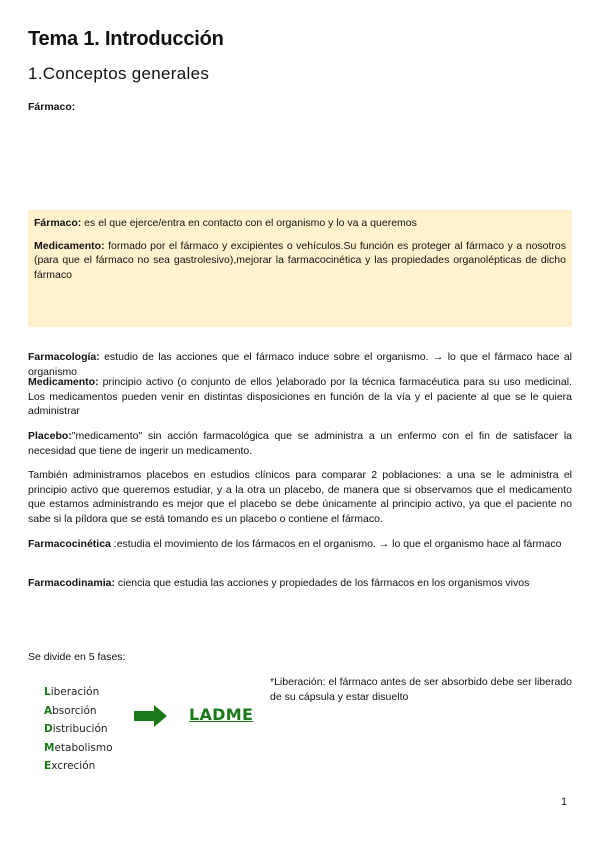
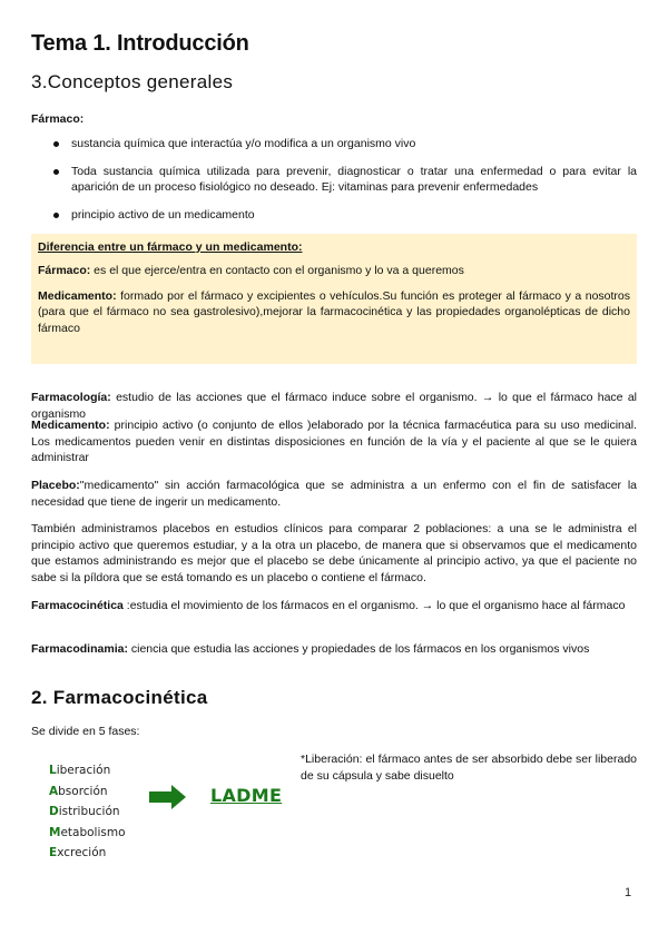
  Tema 1. Introducción
- 1.Conceptos generales
+ 3.Conceptos generales
  Fármaco:
+ sustancia química que interactúa y/o modifica a un organismo vivo
+ Toda sustancia química utilizada para prevenir, diagnosticar o tratar una enfermedad o para evitar la aparición de un proceso fisiológico no deseado. Ej: vitaminas para prevenir enfermedades
+ principio activo de un medicamento
+ Diferencia entre un fármaco y un medicamento:
  Fármaco: es el que ejerce/entra en contacto con el organismo y lo va a queremos
  Medicamento: formado por el fármaco y excipientes o vehículos.Su función es proteger al fármaco y a nosotros (para que el fármaco no sea gastrolesivo),mejorar la farmacocinética y las propiedades organolépticas de dicho fármaco
  Farmacología: estudio de las acciones que el fármaco induce sobre el organismo. → lo que el fármaco hace al organismo
  Medicamento: principio activo (o conjunto de ellos )elaborado por la técnica farmacéutica para su uso medicinal. Los medicamentos pueden venir en distintas disposiciones en función de la vía y el paciente al que se le quiera administrar
  Placebo:"medicamento" sin acción farmacológica que se administra a un enfermo con el fin de satisfacer la necesidad que tiene de ingerir un medicamento.
  También administramos placebos en estudios clínicos para comparar 2 poblaciones: a una se le administra el principio activo que queremos estudiar, y a la otra un placebo, de manera que si observamos que el medicamento que estamos administrando es mejor que el placebo se debe únicamente al principio activo, ya que el paciente no sabe si la píldora que se está tomando es un placebo o contiene el fármaco.
  Farmacocinética :estudia el movimiento de los fármacos en el organismo. → lo que el organismo hace al fármaco
  Farmacodinamia: ciencia que estudia las acciones y propiedades de los fármacos en los organismos vivos
+ 2. Farmacocinética
  Se divide en 5 fases:
  Liberación
  Absorción
  Distribución
  Metabolismo
  Excreción
  LADME
- *Liberación: el fármaco antes de ser absorbido debe ser liberado de su cápsula y estar disuelto
+ *Liberación: el fármaco antes de ser absorbido debe ser liberado de su cápsula y sabe disuelto
  1
